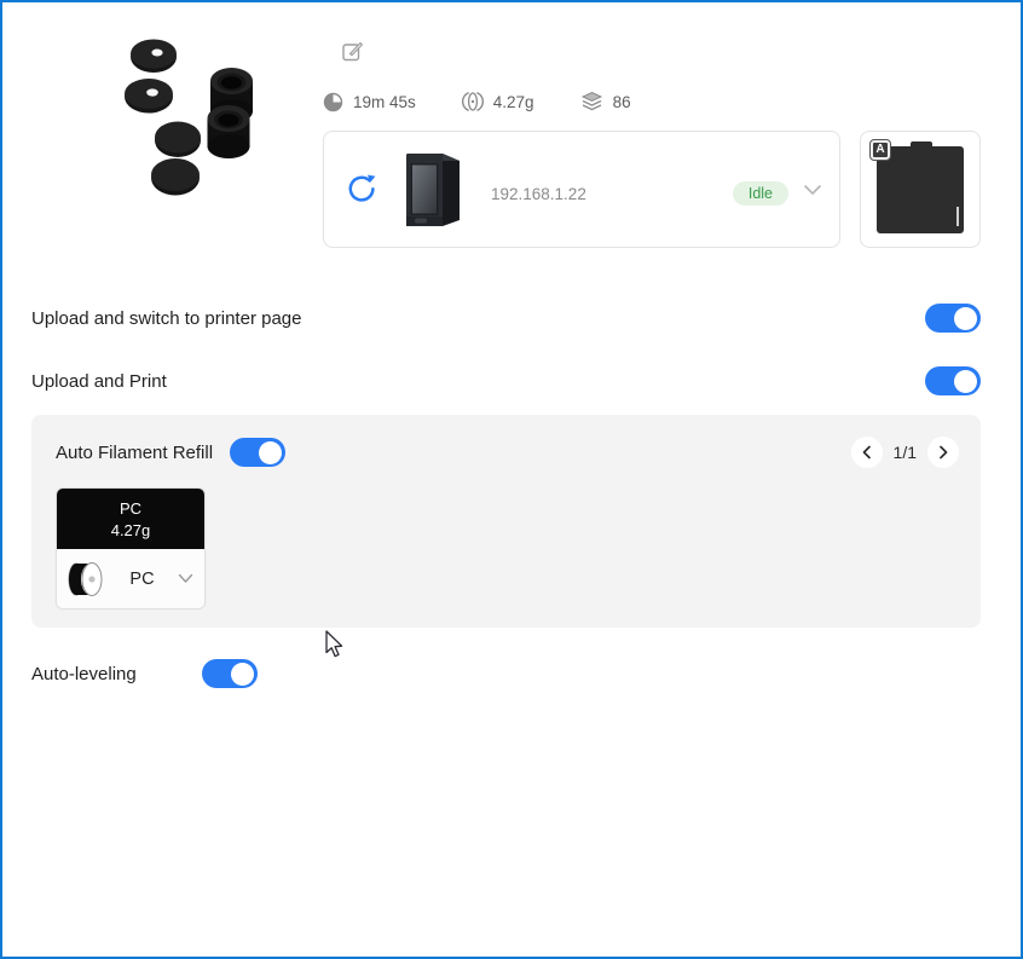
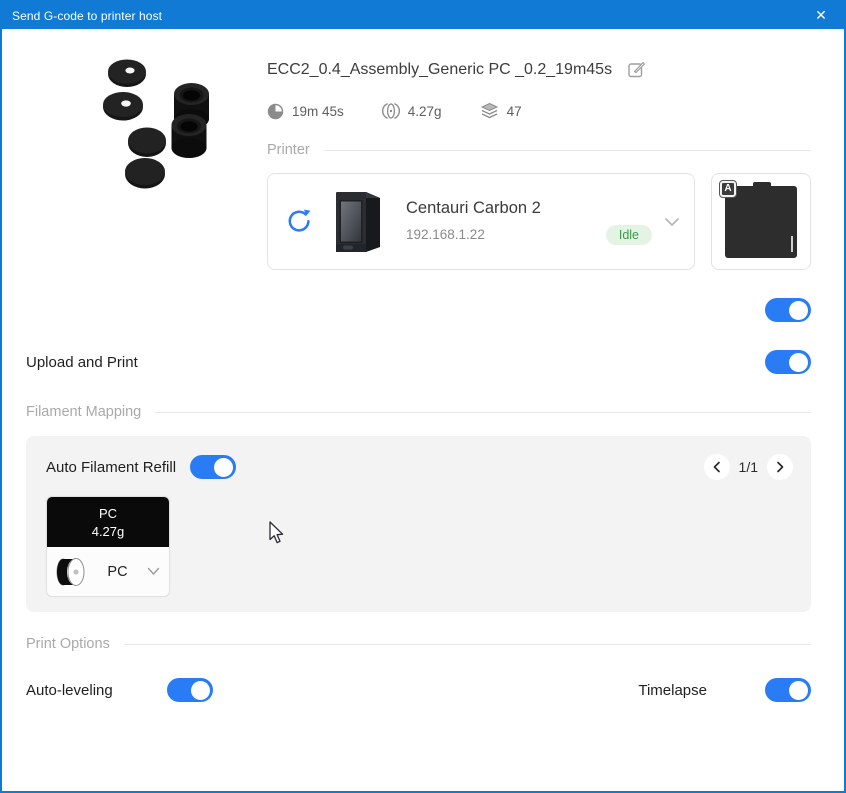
+ Send G-code to printer host
+ ✕
+ ECC2_0.4_Assembly_Generic PC _0.2_19m45s
  19m 45s
  4.27g
- 86
+ 47
+ Printer
+ Centauri Carbon 2
  192.168.1.22
  Idle
  A
- Upload and switch to printer page
  Upload and Print
+ Filament Mapping
  Auto Filament Refill
  1/1
  PC
  4.27g
  PC
+ Print Options
  Auto-leveling
+ Timelapse
